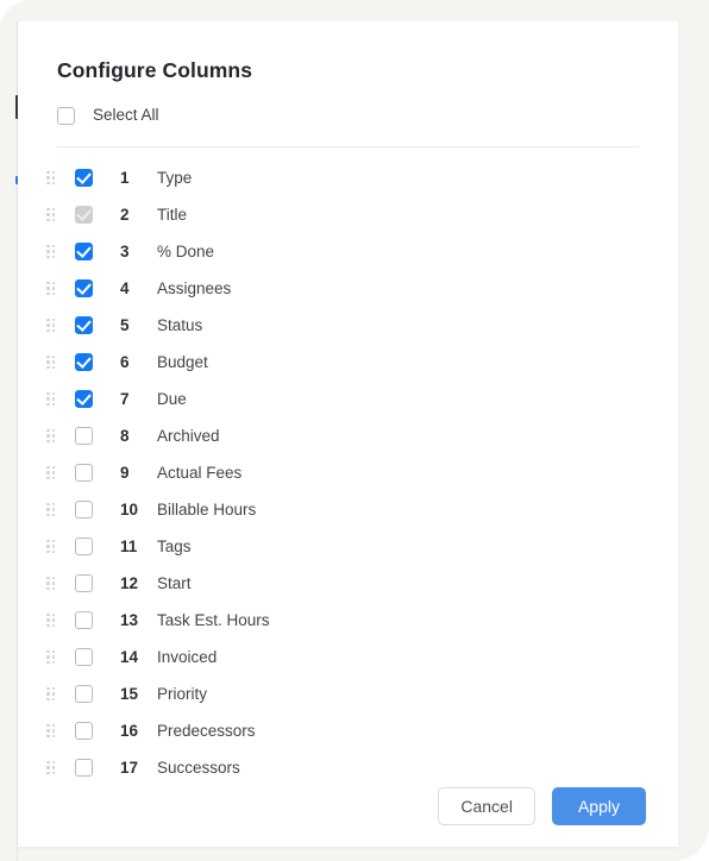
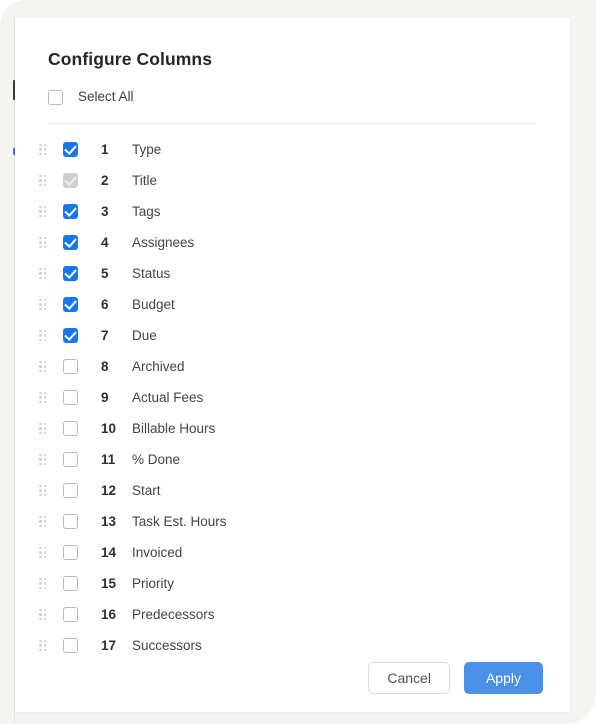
  Configure Columns
  Select All
  1
  Type
  2
  Title
  3
- % Done
+ Tags
  4
  Assignees
  5
  Status
  6
  Budget
  7
  Due
  8
  Archived
  9
  Actual Fees
  10
  Billable Hours
  11
- Tags
+ % Done
  12
  Start
  13
  Task Est. Hours
  14
  Invoiced
  15
  Priority
  16
  Predecessors
  17
  Successors
  Cancel
  Apply
